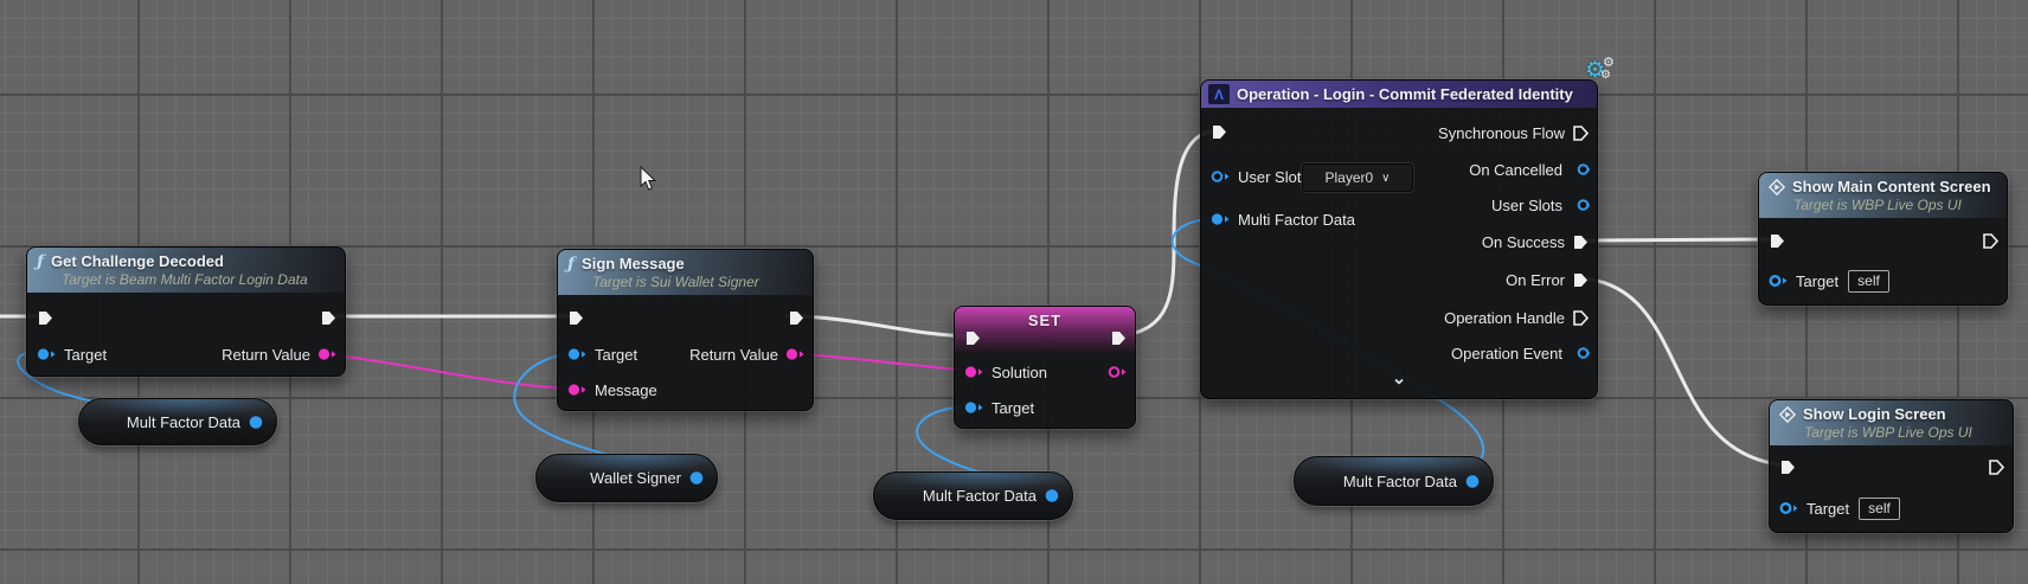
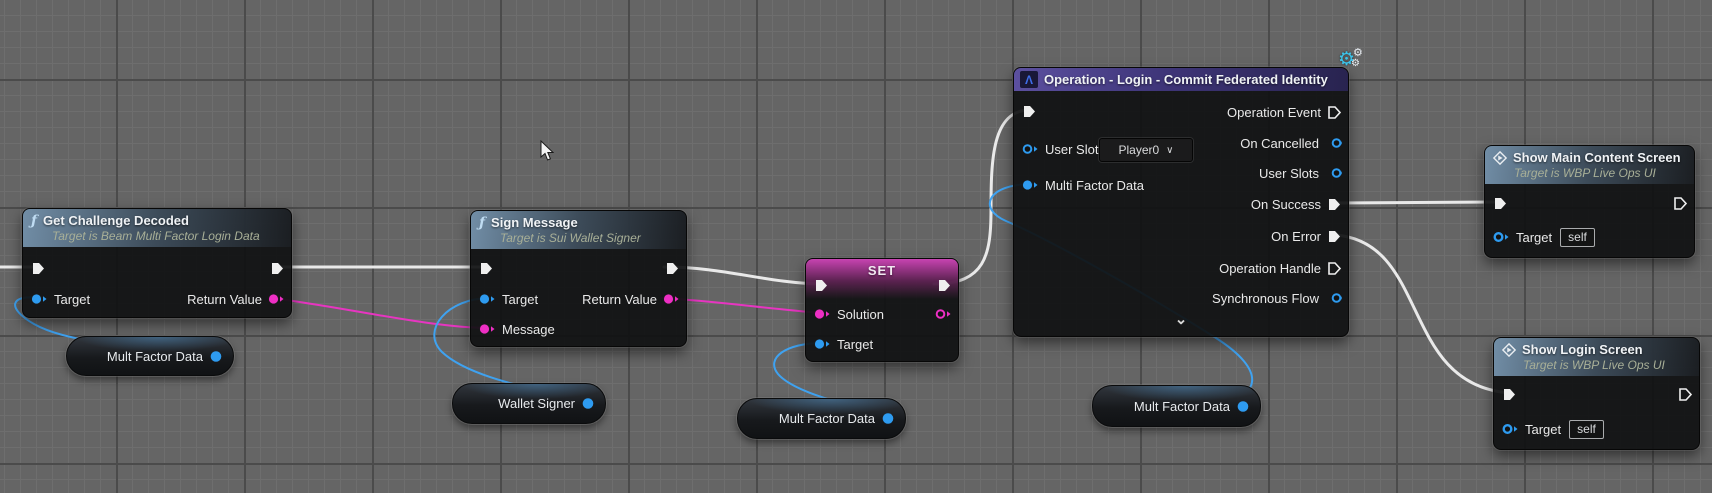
  ƒ
  Get Challenge Decoded
  Target is Beam Multi Factor Login Data
  Target
  Return Value
  ƒ
  Sign Message
  Target is Sui Wallet Signer
  Target
  Return Value
  Message
  SET
  Solution
  Target
  Λ
  Operation - Login - Commit Federated Identity
  User Slot
  Player0
  ∨
  Multi Factor Data
- Synchronous Flow
+ Operation Event
  On Cancelled
  User Slots
  On Success
  On Error
  Operation Handle
- Operation Event
+ Synchronous Flow
  ⌄
  ⚙
  ⚙
  ⚙
  Show Main Content Screen
  Target is WBP Live Ops UI
  Target
  self
  Show Login Screen
  Target is WBP Live Ops UI
  Target
  self
  Mult Factor Data
  Wallet Signer
  Mult Factor Data
  Mult Factor Data
